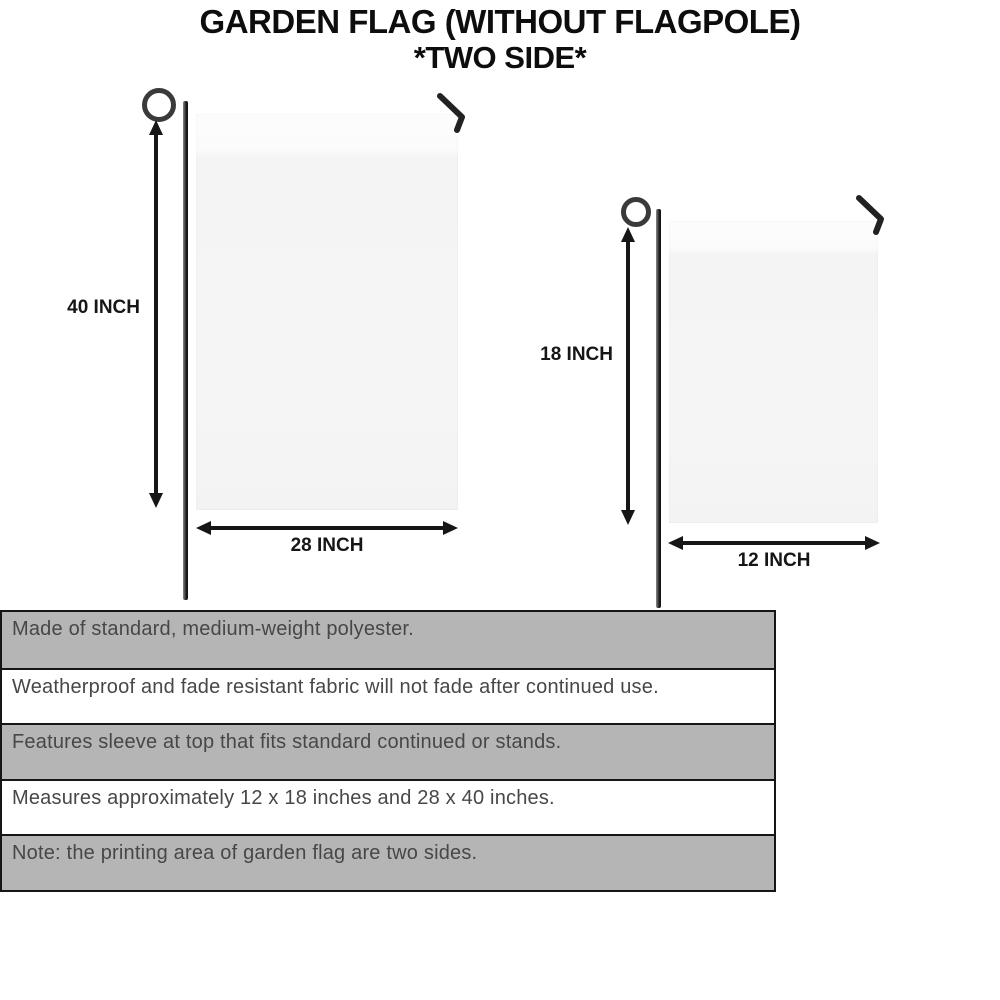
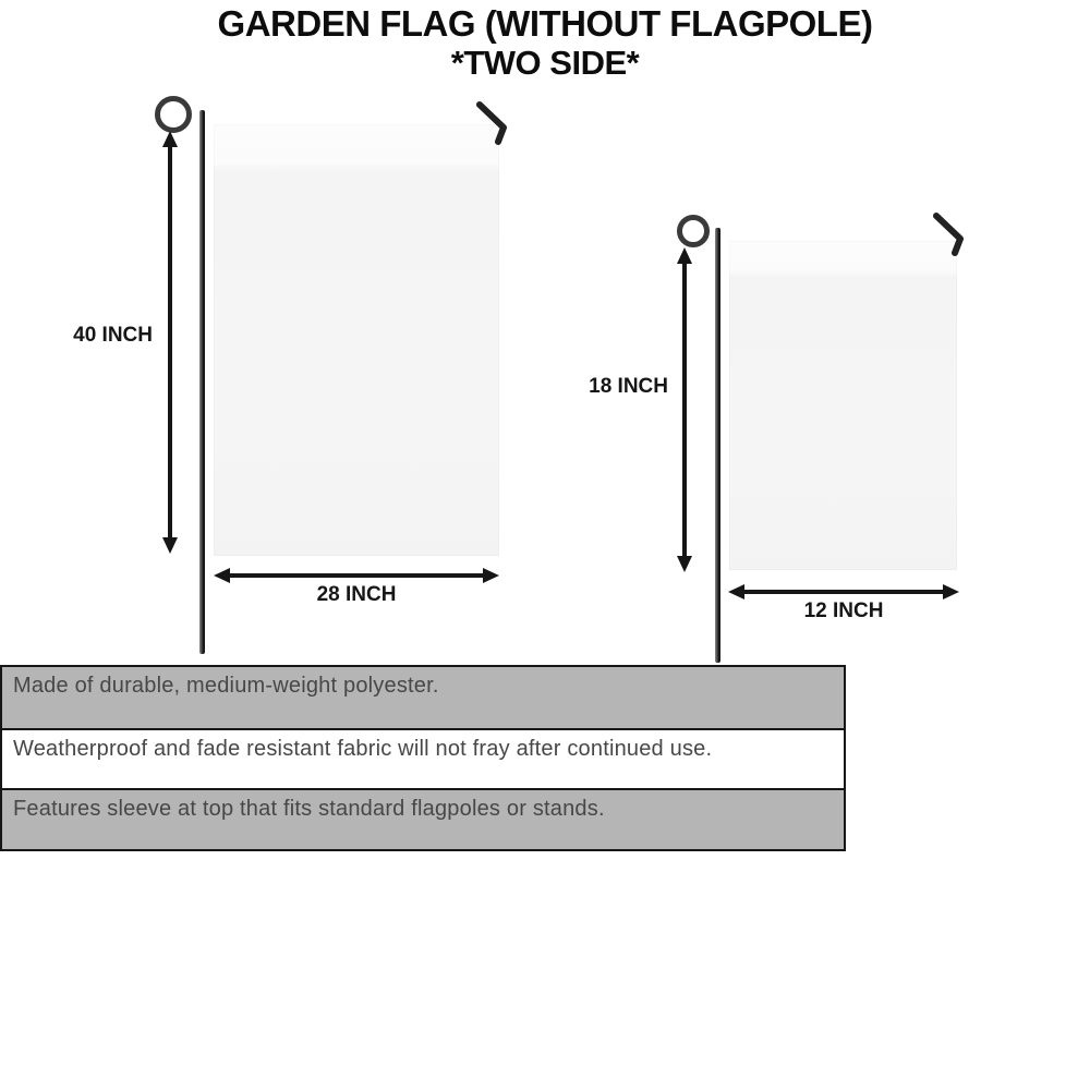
  GARDEN FLAG (WITHOUT FLAGPOLE)
  *TWO SIDE*
  40 INCH
  28 INCH
  18 INCH
  12 INCH
- Made of standard, medium-weight polyester.
+ Made of durable, medium-weight polyester.
- Weatherproof and fade resistant fabric will not fade after continued use.
+ Weatherproof and fade resistant fabric will not fray after continued use.
- Features sleeve at top that fits standard continued or stands.
+ Features sleeve at top that fits standard flagpoles or stands.
- Measures approximately 12 x 18 inches and 28 x 40 inches.
- Note: the printing area of garden flag are two sides.
